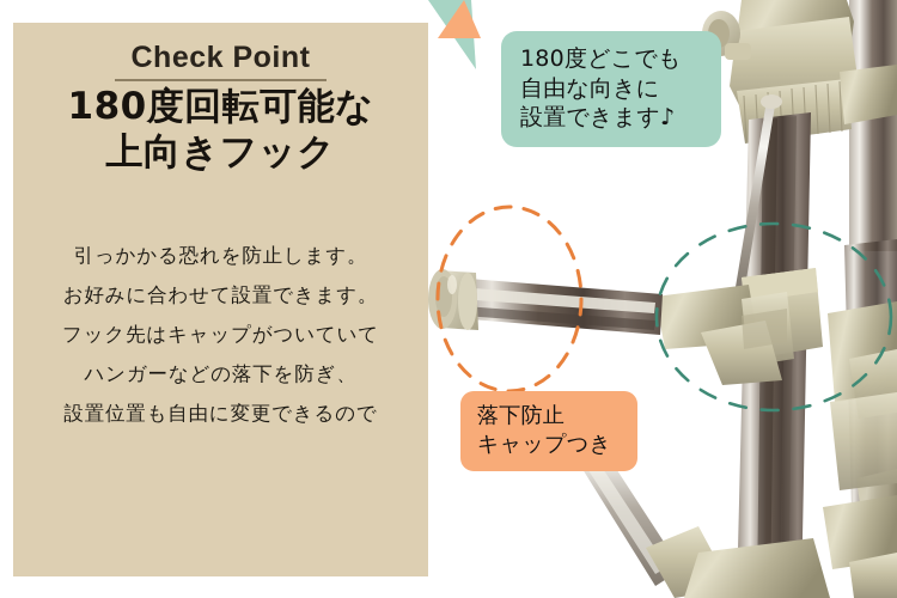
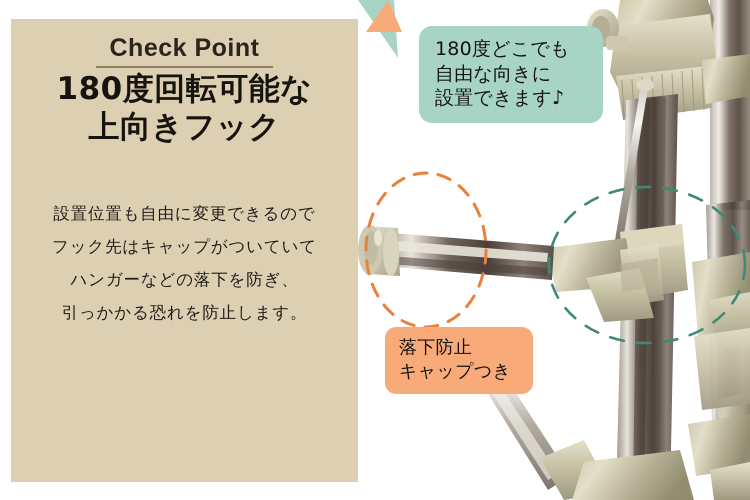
  Check Point
  180度回転可能な
  上向きフック
- 引っかかる恐れを防止します。
+ 設置位置も自由に変更できるので
- お好みに合わせて設置できます。
  フック先はキャップがついていて
  ハンガーなどの落下を防ぎ、
- 設置位置も自由に変更できるので
+ 引っかかる恐れを防止します。
  180度どこでも
  自由な向きに
  設置できます♪
  落下防止
  キャップつき
